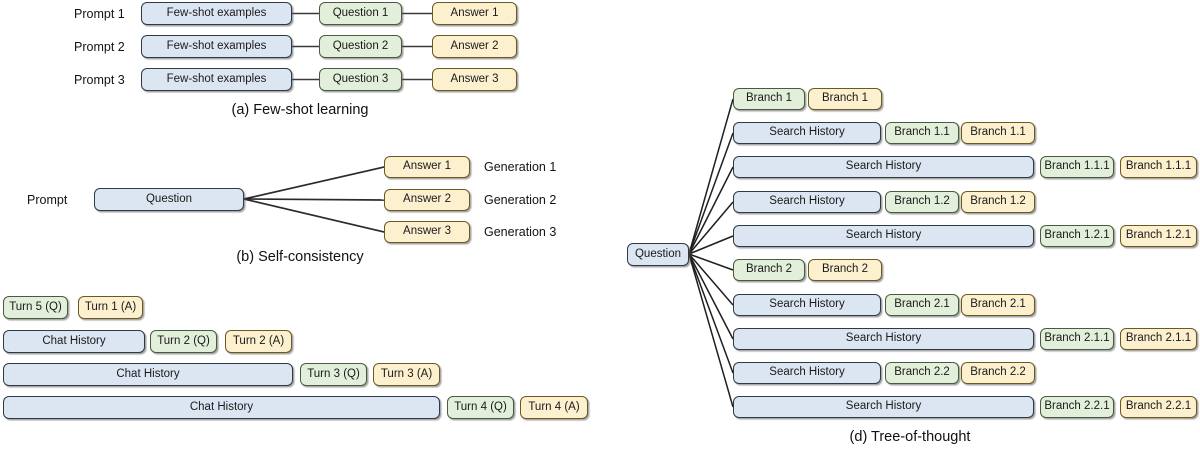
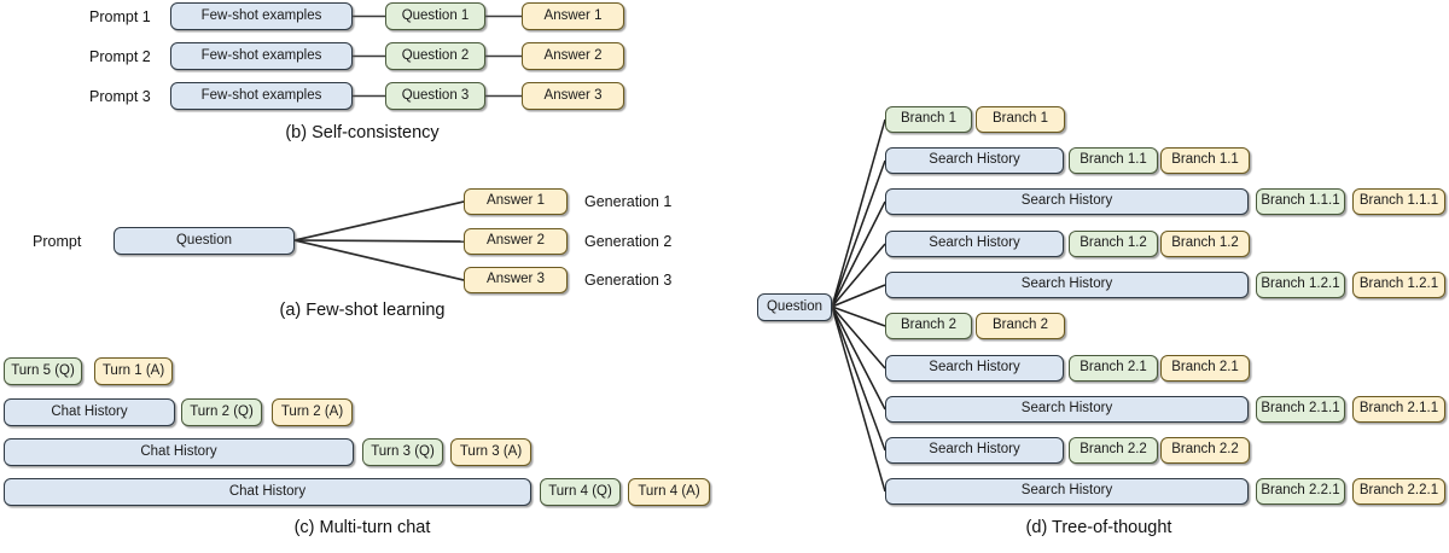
  Prompt 1
  Few-shot examples
  Question 1
  Answer 1
  Prompt 2
  Few-shot examples
  Question 2
  Answer 2
  Prompt 3
  Few-shot examples
  Question 3
  Answer 3
- (a) Few-shot learning
+ (b) Self-consistency
  Prompt
  Question
  Answer 1
  Generation 1
  Answer 2
  Generation 2
  Answer 3
  Generation 3
- (b) Self-consistency
+ (a) Few-shot learning
  Turn 5 (Q)
  Turn 1 (A)
  Chat History
  Turn 2 (Q)
  Turn 2 (A)
  Chat History
  Turn 3 (Q)
  Turn 3 (A)
  Chat History
  Turn 4 (Q)
  Turn 4 (A)
+ (c) Multi-turn chat
  Question
  Branch 1
  Branch 1
  Search History
  Branch 1.1
  Branch 1.1
  Search History
  Branch 1.1.1
  Branch 1.1.1
  Search History
  Branch 1.2
  Branch 1.2
  Search History
  Branch 1.2.1
  Branch 1.2.1
  Branch 2
  Branch 2
  Search History
  Branch 2.1
  Branch 2.1
  Search History
  Branch 2.1.1
  Branch 2.1.1
  Search History
  Branch 2.2
  Branch 2.2
  Search History
  Branch 2.2.1
  Branch 2.2.1
  (d) Tree-of-thought
